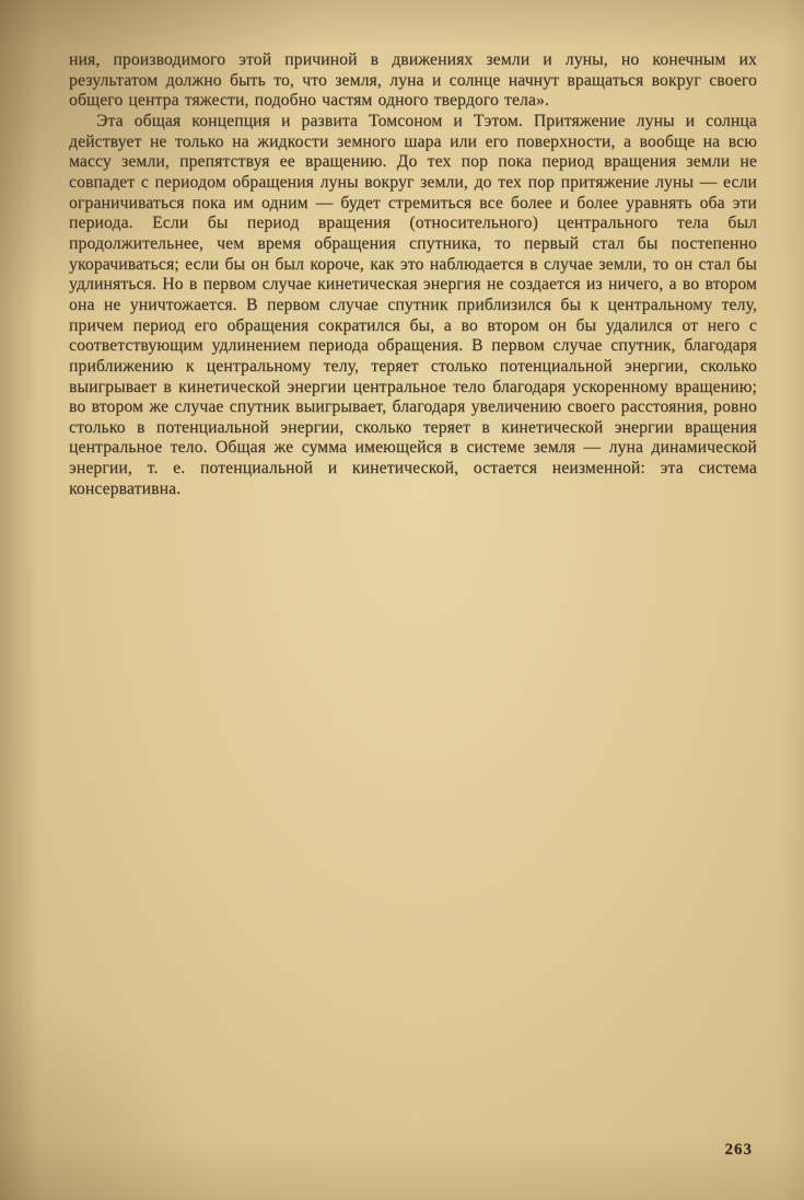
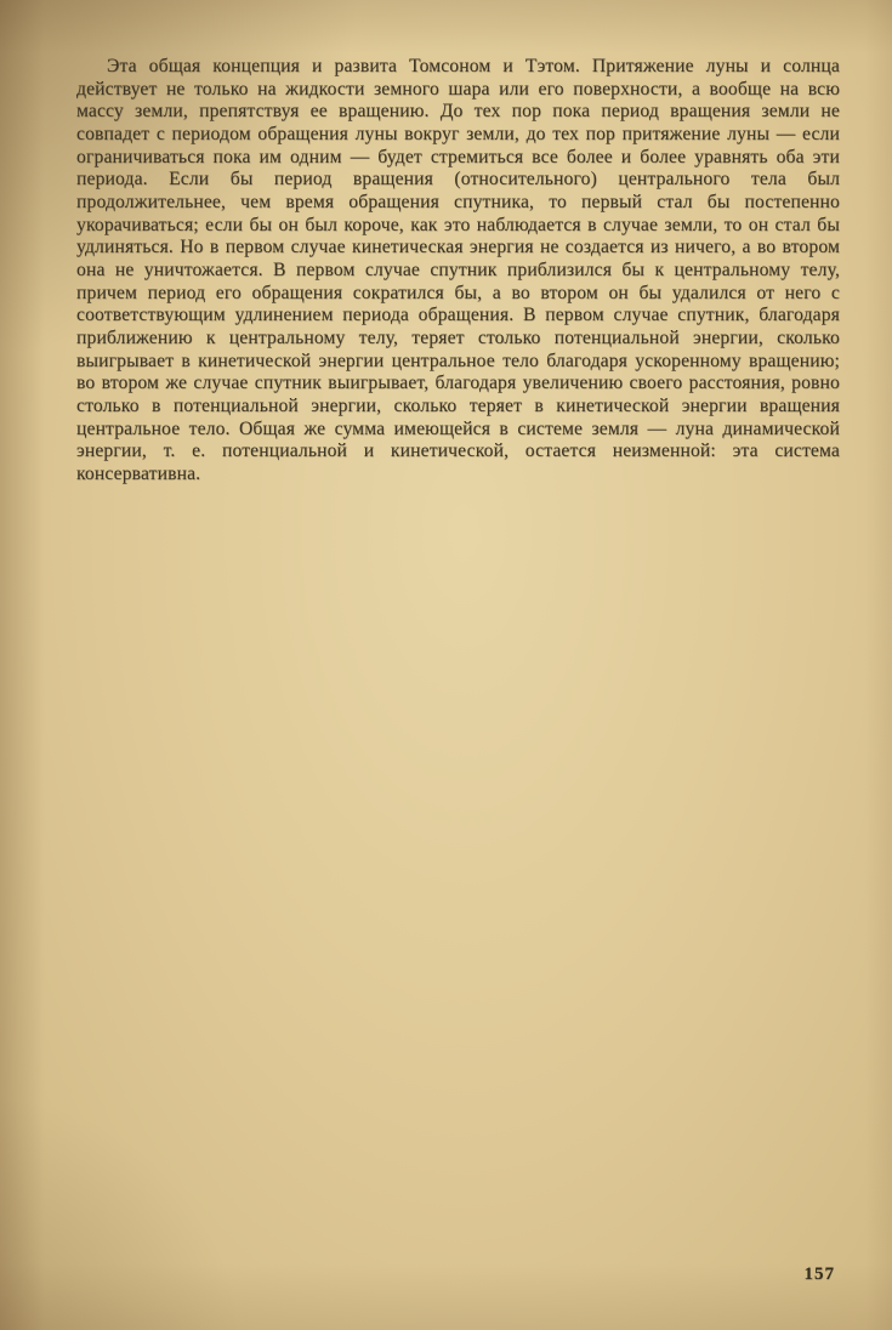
- ния, производимого этой причиной в движениях земли и луны, но конечным их результатом должно быть то, что земля, луна и солнце начнут вращаться вокруг своего общего центра тяжести, подобно частям одного твердого тела».
  Эта общая концепция и развита Томсоном и Тэтом. Притяжение луны и солнца действует не только на жидкости земного шара или его поверхности, а вообще на всю массу земли, препятствуя ее вращению. До тех пор пока период вращения земли не совпадет с периодом обращения луны вокруг земли, до тех пор притяжение луны — если ограничиваться пока им одним — будет стремиться все более и более уравнять оба эти периода. Если бы период вращения (относительного) центрального тела был продолжительнее, чем время обращения спутника, то первый стал бы постепенно укорачиваться; если бы он был короче, как это наблюдается в случае земли, то он стал бы удлиняться. Но в первом случае кинетическая энергия не создается из ничего, а во втором она не уничтожается. В первом случае спутник приблизился бы к центральному телу, причем период его обращения сократился бы, а во втором он бы удалился от него с соответствующим удлинением периода обращения. В первом случае спутник, благодаря приближению к центральному телу, теряет столько потенциальной энергии, сколько выигрывает в кинетической энергии центральное тело благодаря ускоренному вращению; во втором же случае спутник выигрывает, благодаря увеличению своего расстояния, ровно столько в потенциальной энергии, сколько теряет в кинетической энергии вращения центральное тело. Общая же сумма имеющейся в системе земля — луна динамической энергии, т. е. потенциальной и кинетической, остается неизменной: эта система консервативна.
- 263
+ 157
